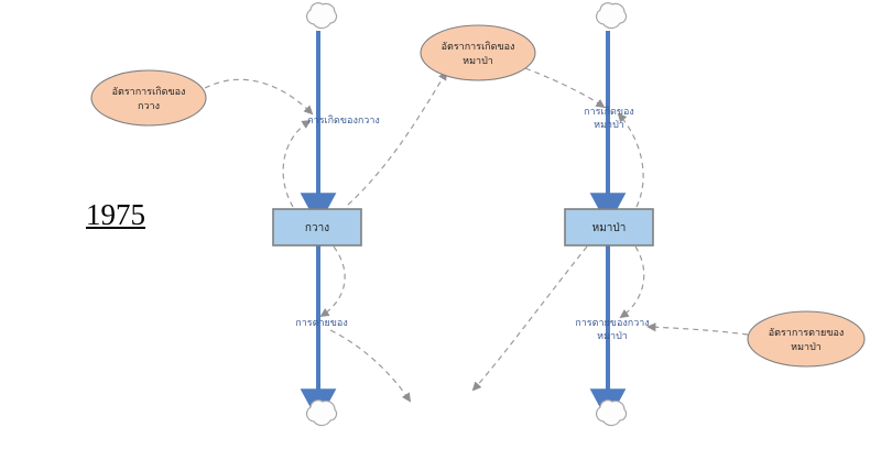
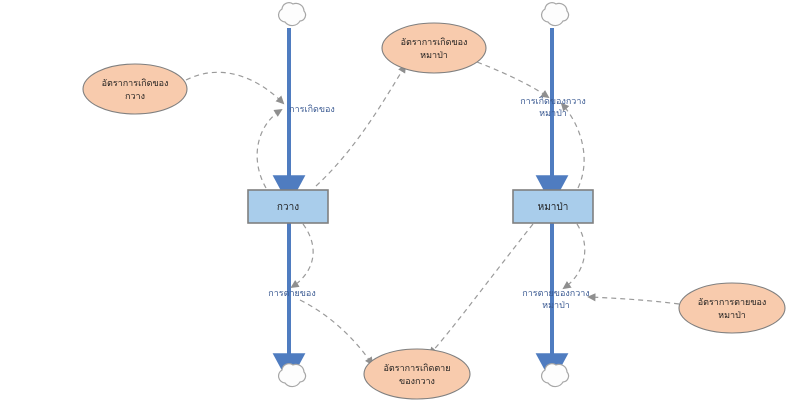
- 1975
- การเกิดของกวาง
+ การเกิดของ
  การตายของ
- การเกิดของ
+ การเกิดของกวาง
  หมาป่า
  การตายของกวาง
  หมาป่า
  กวาง
  หมาป่า
  อัตราการเกิดของ
  กวาง
  อัตราการเกิดของ
  หมาป่า
+ อัตราการเกิดตาย
+ ของกวาง
  อัตราการตายของ
  หมาป่า
